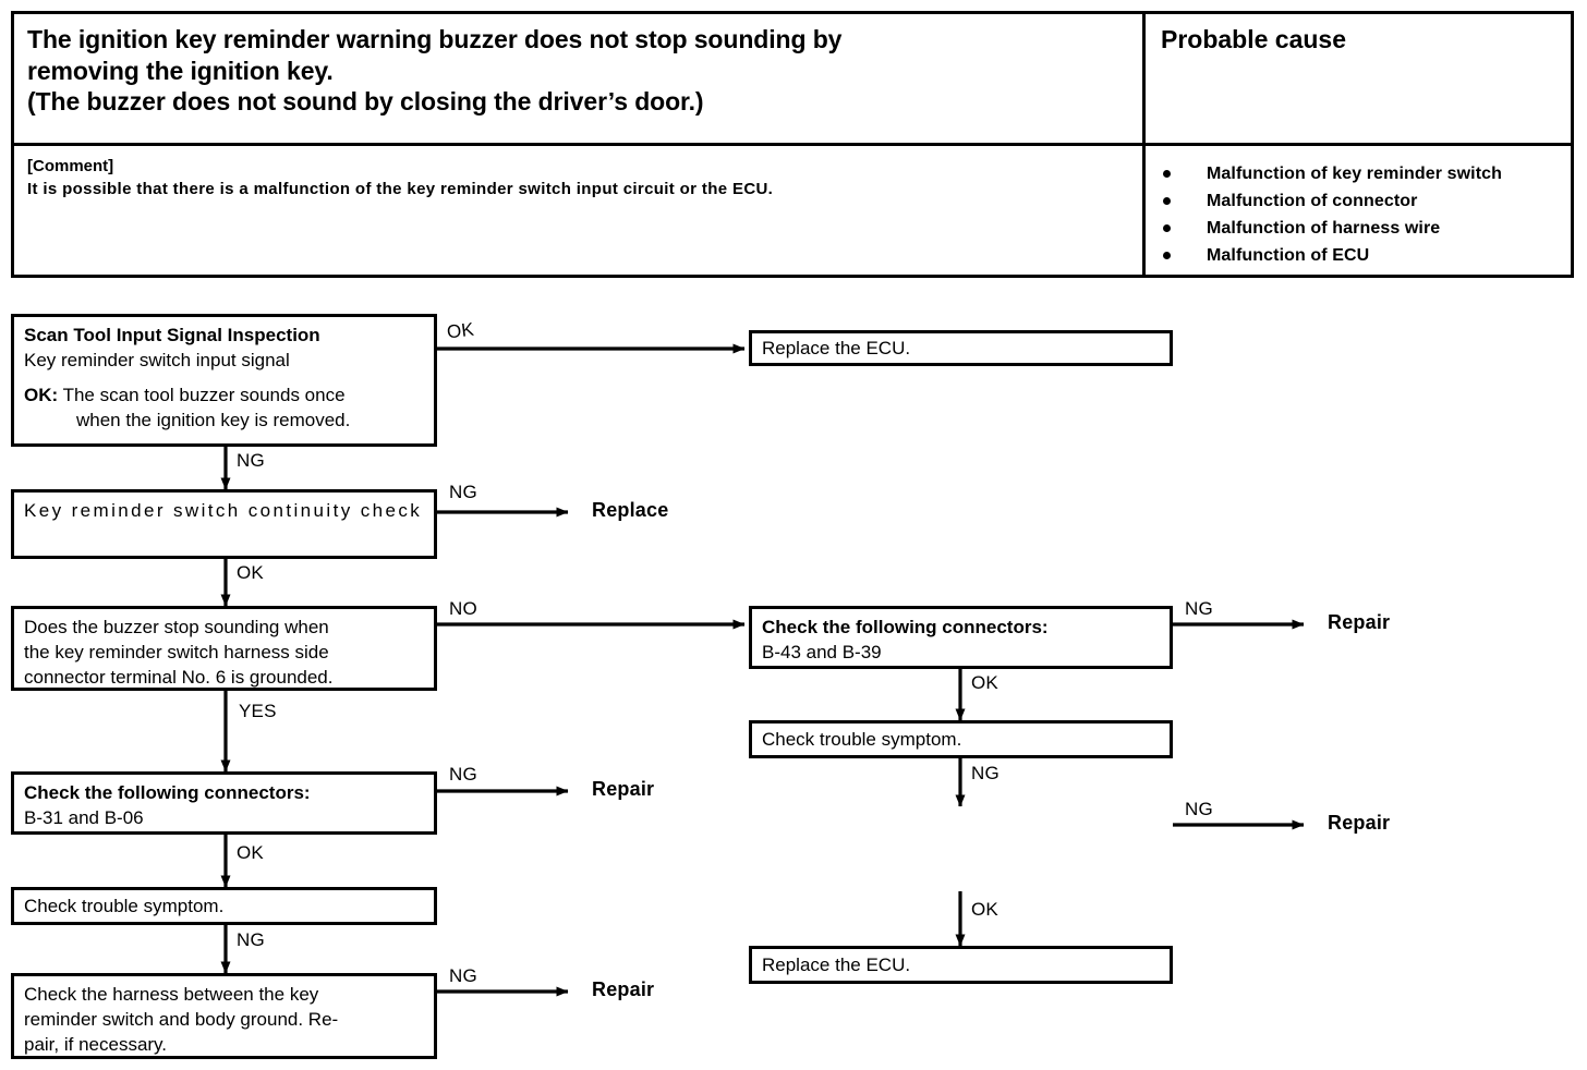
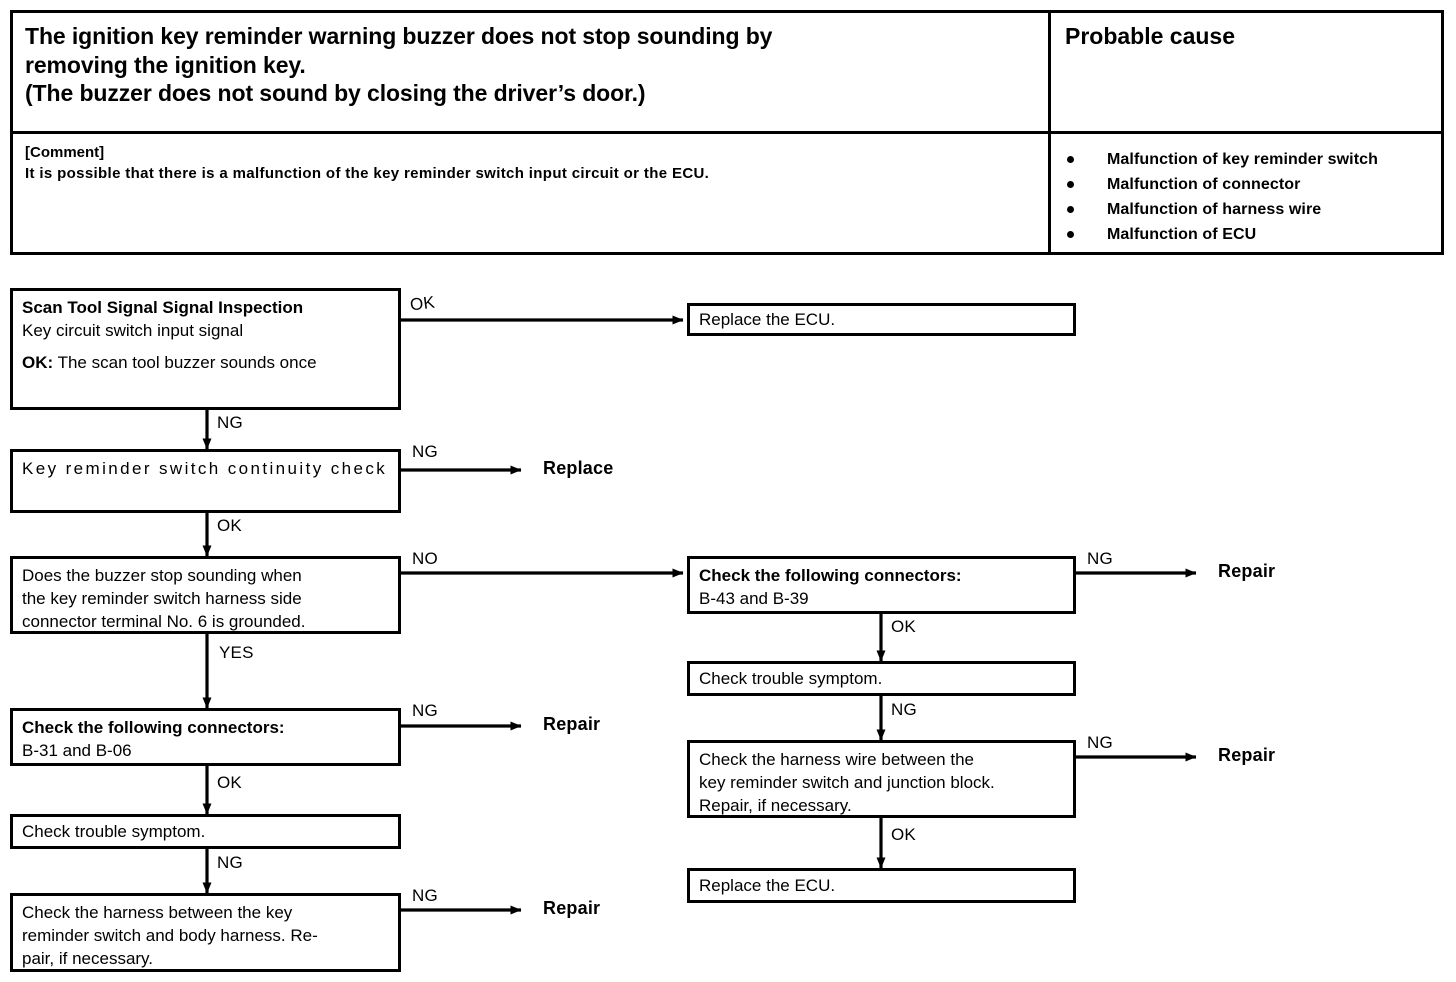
  The ignition key reminder warning buzzer does not stop sounding by
  removing the ignition key.
  (The buzzer does not sound by closing the driver’s door.)
  Probable cause
  [Comment]
  It is possible that there is a malfunction of the key reminder switch input circuit or the ECU.
  Malfunction of key reminder switch
  Malfunction of connector
  Malfunction of harness wire
  Malfunction of ECU
- Scan Tool Input Signal Inspection
+ Scan Tool Signal Signal Inspection
- Key reminder switch input signal
+ Key circuit switch input signal
  OK: The scan tool buzzer sounds once
- when the ignition key is removed.
  Key reminder switch continuity check
  Does the buzzer stop sounding when
  the key reminder switch harness side
  connector terminal No. 6 is grounded.
  Check the following connectors:
  B-31 and B-06
  Check trouble symptom.
  Check the harness between the key
- reminder switch and body ground. Re-
+ reminder switch and body harness. Re-
  pair, if necessary.
  Replace the ECU.
  Check the following connectors:
  B-43 and B-39
  Check trouble symptom.
+ Check the harness wire between the
+ key reminder switch and junction block.
+ Repair, if necessary.
  Replace the ECU.
  Replace
  Repair
  Repair
  Repair
  Repair
  NG
  NG
  OK
  NO
  YES
  NG
  OK
  NG
  NG
  NG
  OK
  NG
  NG
  OK
